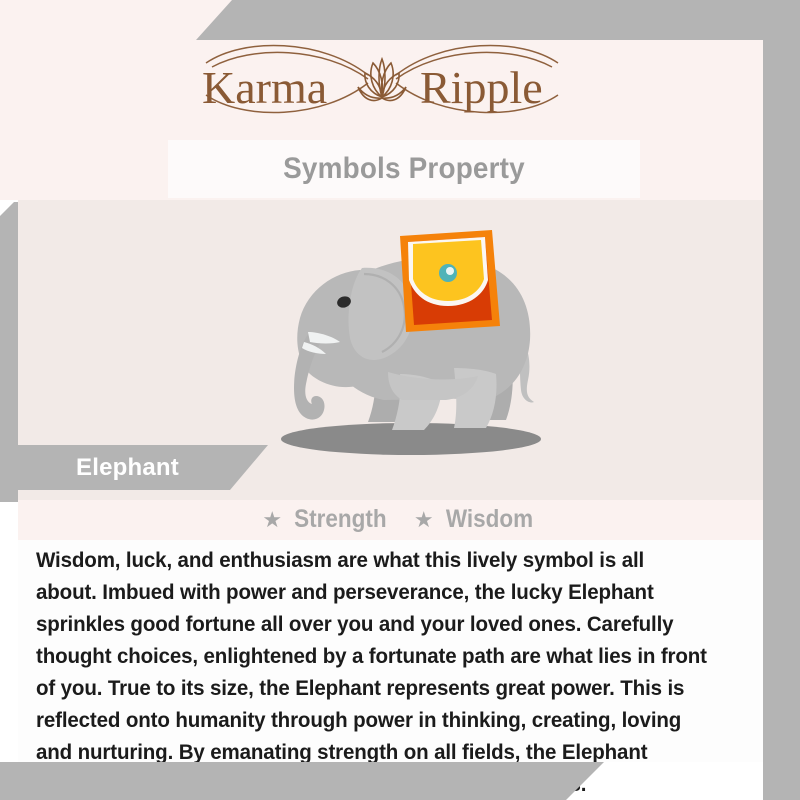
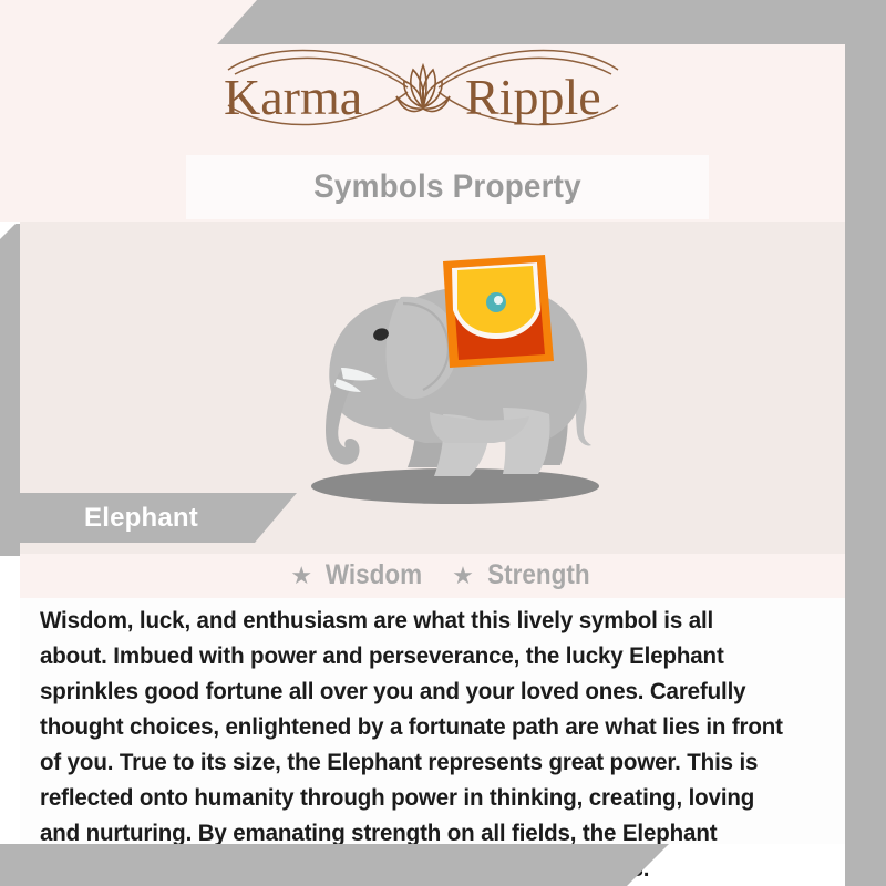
  Karma
  Ripple
  Symbols Property
  Elephant
  ★
- Strength
+ Wisdom
  ★
- Wisdom
+ Strength
  Wisdom, luck, and enthusiasm are what this lively symbol is all about. Imbued with power and perseverance, the lucky Elephant sprinkles good fortune all over you and your loved ones. Carefully thought choices, enlightened by a fortunate path are what lies in front of you. True to its size, the Elephant represents great power. This is reflected onto humanity through power in thinking, creating, loving and nurturing. By emanating strength on all fields, the Elephant .
